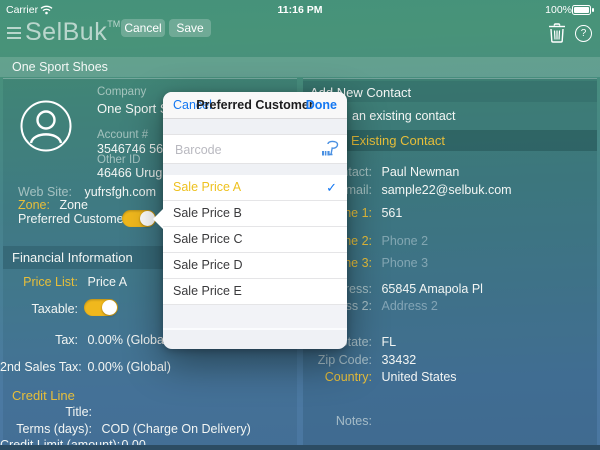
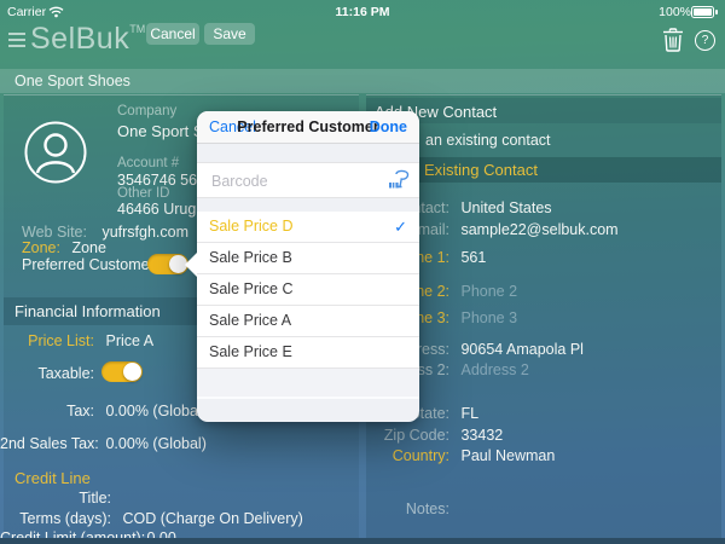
  Carrier
  11:16 PM
  100%
  SelBukTM
  Cancel
  Save
  ?
  One Sport Shoes
  Company
  Account #
  3546746 56
  Other ID
  46466 Urug
  Web Site: yufrsfgh.com
  Zone: Zone
  Preferred Custome
  Financial Information
  Price List: Price A
  Taxable:
  Tax: 0.00% (Globa
  2nd Sales Tax 0.00% (Global)
  Credit Line
  Title:
  Terms (days): COD (Charge On Delivery)
  an existing contact
  Existing Contact
- tact: Paul Newman
+ tact: United States
  mail: sample22@selbuk.com
  ne 1: 561
  ne 2: Phone 2
  ne 3: Phone 3
- ess: 65845 Amapola Pl
+ ess: 90654 Amapola Pl
  ss 2: Address 2
  tate: FL
  Zip Code: 33432
- Country: United States
+ Country: Paul Newman
  Notes:
  Cancel
  Preferred Customer
  Done
  Barcode
- Sale Price A
+ Sale Price D
  ✓
  Sale Price B
  Sale Price C
- Sale Price D
+ Sale Price A
  Sale Price E
